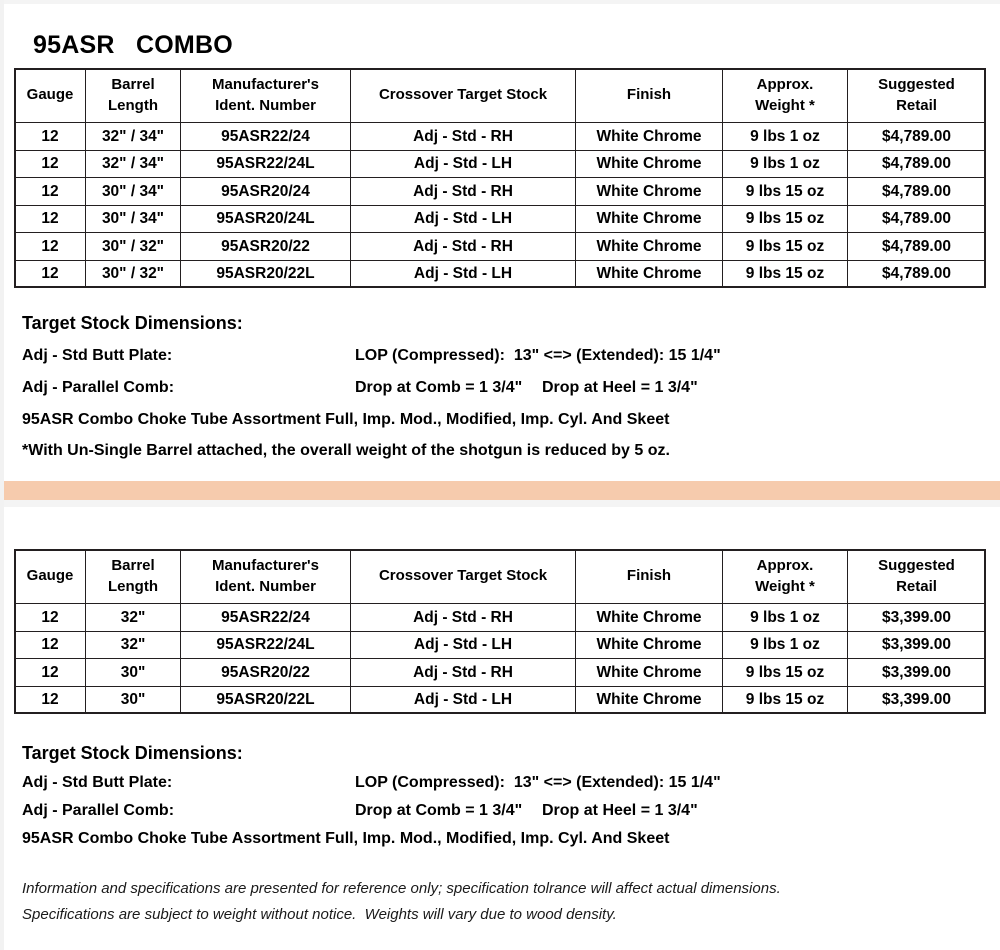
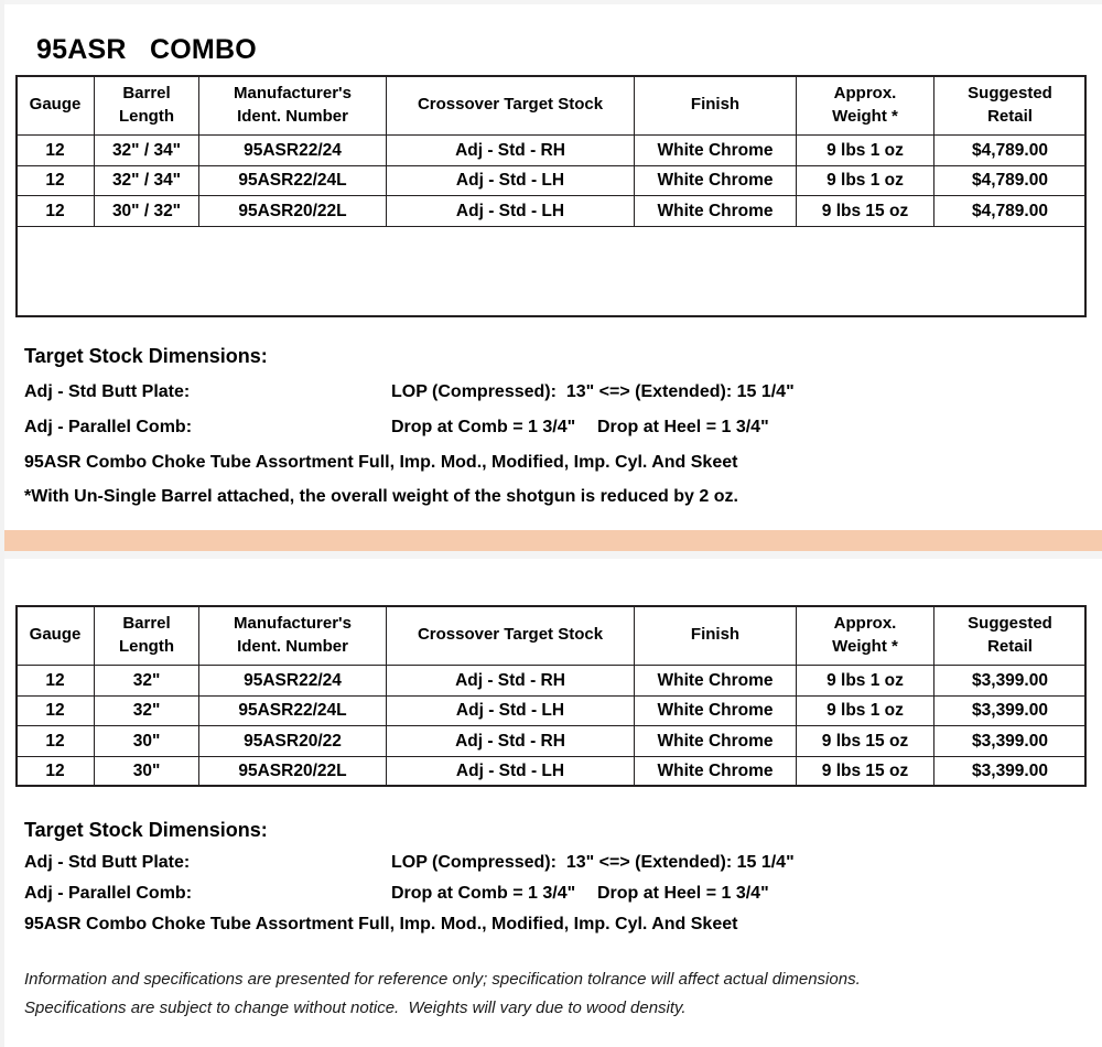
  95ASR COMBO
  Gauge	Barrel Length	Manufacturer's Ident. Number	Crossover Target Stock	Finish	Approx. Weight *	Suggested Retail
  12	32" / 34"	95ASR22/24	Adj - Std - RH	White Chrome	9 lbs 1 oz	$4,789.00
  12	32" / 34"	95ASR22/24L	Adj - Std - LH	White Chrome	9 lbs 1 oz	$4,789.00
- 12	30" / 34"	95ASR20/24	Adj - Std - RH	White Chrome	9 lbs 15 oz	$4,789.00
- 12	30" / 34"	95ASR20/24L	Adj - Std - LH	White Chrome	9 lbs 15 oz	$4,789.00
- 12	30" / 32"	95ASR20/22	Adj - Std - RH	White Chrome	9 lbs 15 oz	$4,789.00
  12	30" / 32"	95ASR20/22L	Adj - Std - LH	White Chrome	9 lbs 15 oz	$4,789.00
  Target Stock Dimensions:
  Adj - Std Butt Plate:
  LOP (Compressed): 13" <=> (Extended): 15 1/4"
  Adj - Parallel Comb:
  Drop at Comb = 1 3/4"
  Drop at Heel = 1 3/4"
  95ASR Combo Choke Tube Assortment Full, Imp. Mod., Modified, Imp. Cyl. And Skeet
- *With Un-Single Barrel attached, the overall weight of the shotgun is reduced by 5 oz.
+ *With Un-Single Barrel attached, the overall weight of the shotgun is reduced by 2 oz.
  Gauge	Barrel Length	Manufacturer's Ident. Number	Crossover Target Stock	Finish	Approx. Weight *	Suggested Retail
  12	32"	95ASR22/24	Adj - Std - RH	White Chrome	9 lbs 1 oz	$3,399.00
  12	32"	95ASR22/24L	Adj - Std - LH	White Chrome	9 lbs 1 oz	$3,399.00
  12	30"	95ASR20/22	Adj - Std - RH	White Chrome	9 lbs 15 oz	$3,399.00
  12	30"	95ASR20/22L	Adj - Std - LH	White Chrome	9 lbs 15 oz	$3,399.00
  Target Stock Dimensions:
  Adj - Std Butt Plate:
  LOP (Compressed): 13" <=> (Extended): 15 1/4"
  Adj - Parallel Comb:
  Drop at Comb = 1 3/4"
  Drop at Heel = 1 3/4"
  95ASR Combo Choke Tube Assortment Full, Imp. Mod., Modified, Imp. Cyl. And Skeet
  Information and specifications are presented for reference only; specification tolrance will affect actual dimensions.
- Specifications are subject to weight without notice. Weights will vary due to wood density.
+ Specifications are subject to change without notice. Weights will vary due to wood density.
